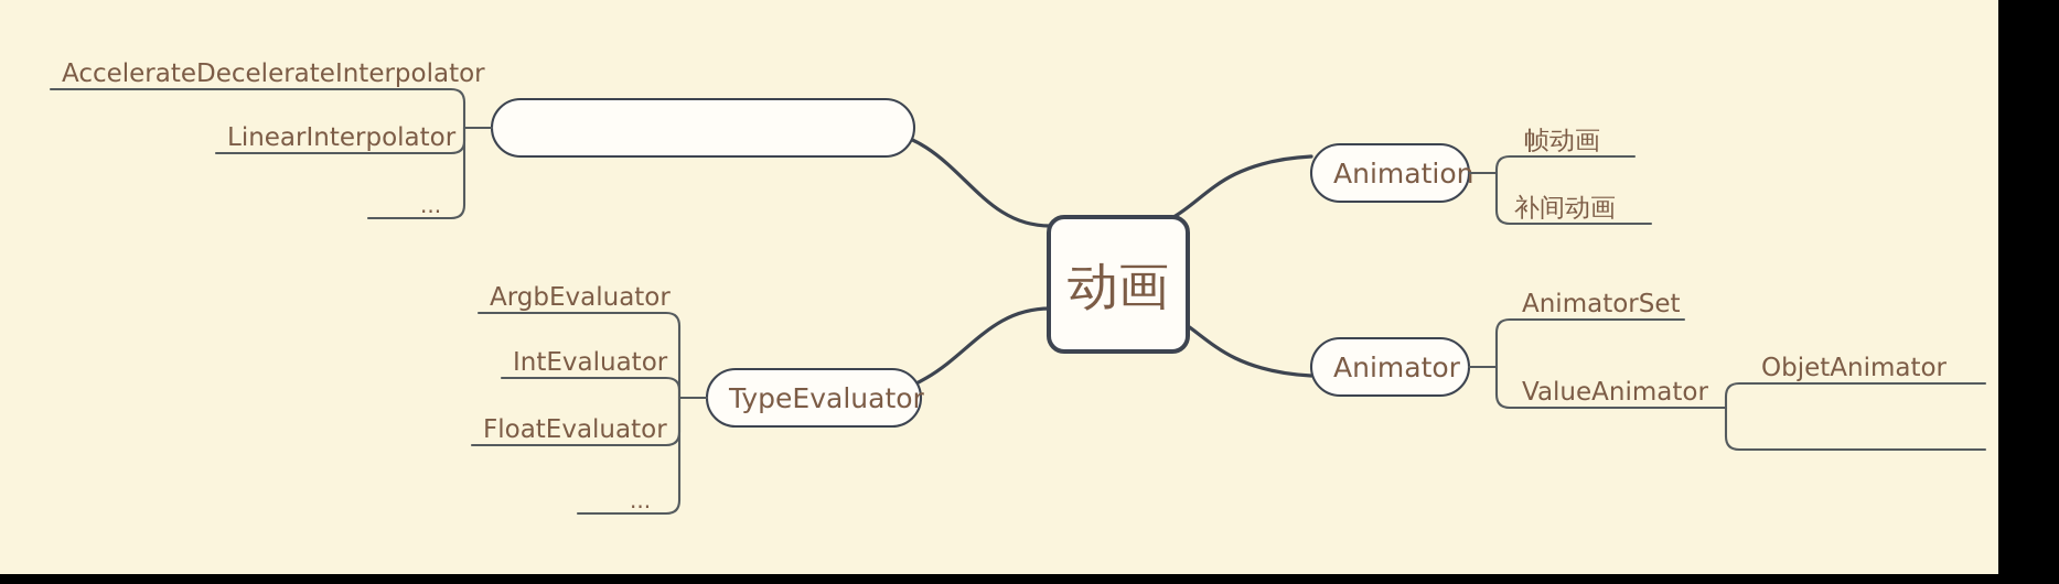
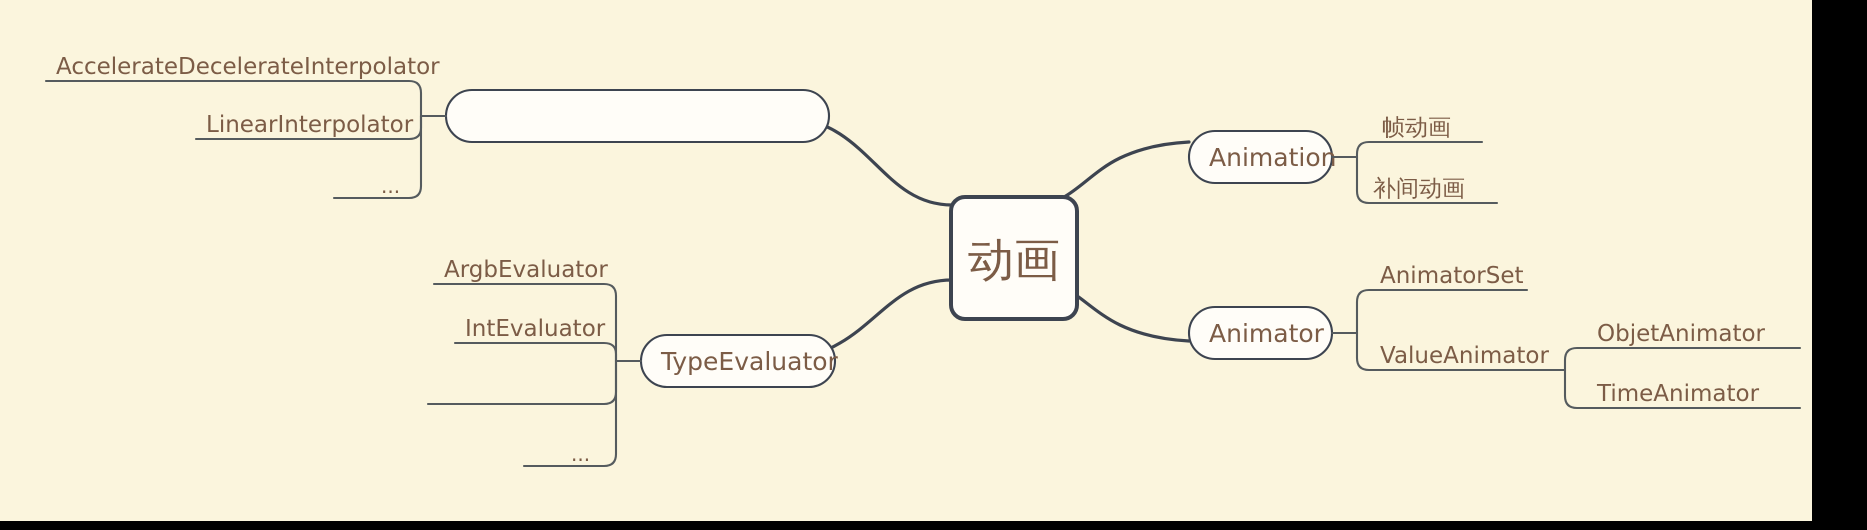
  动画
  AccelerateDecelerateInterpolator
  LinearInterpolator
  ...
  TypeEvaluator
  ArgbEvaluator
  IntEvaluator
- FloatEvaluator
  ...
  Animation
  帧动画
  补间动画
  Animator
  AnimatorSet
  ValueAnimator
  ObjetAnimator
+ TimeAnimator
